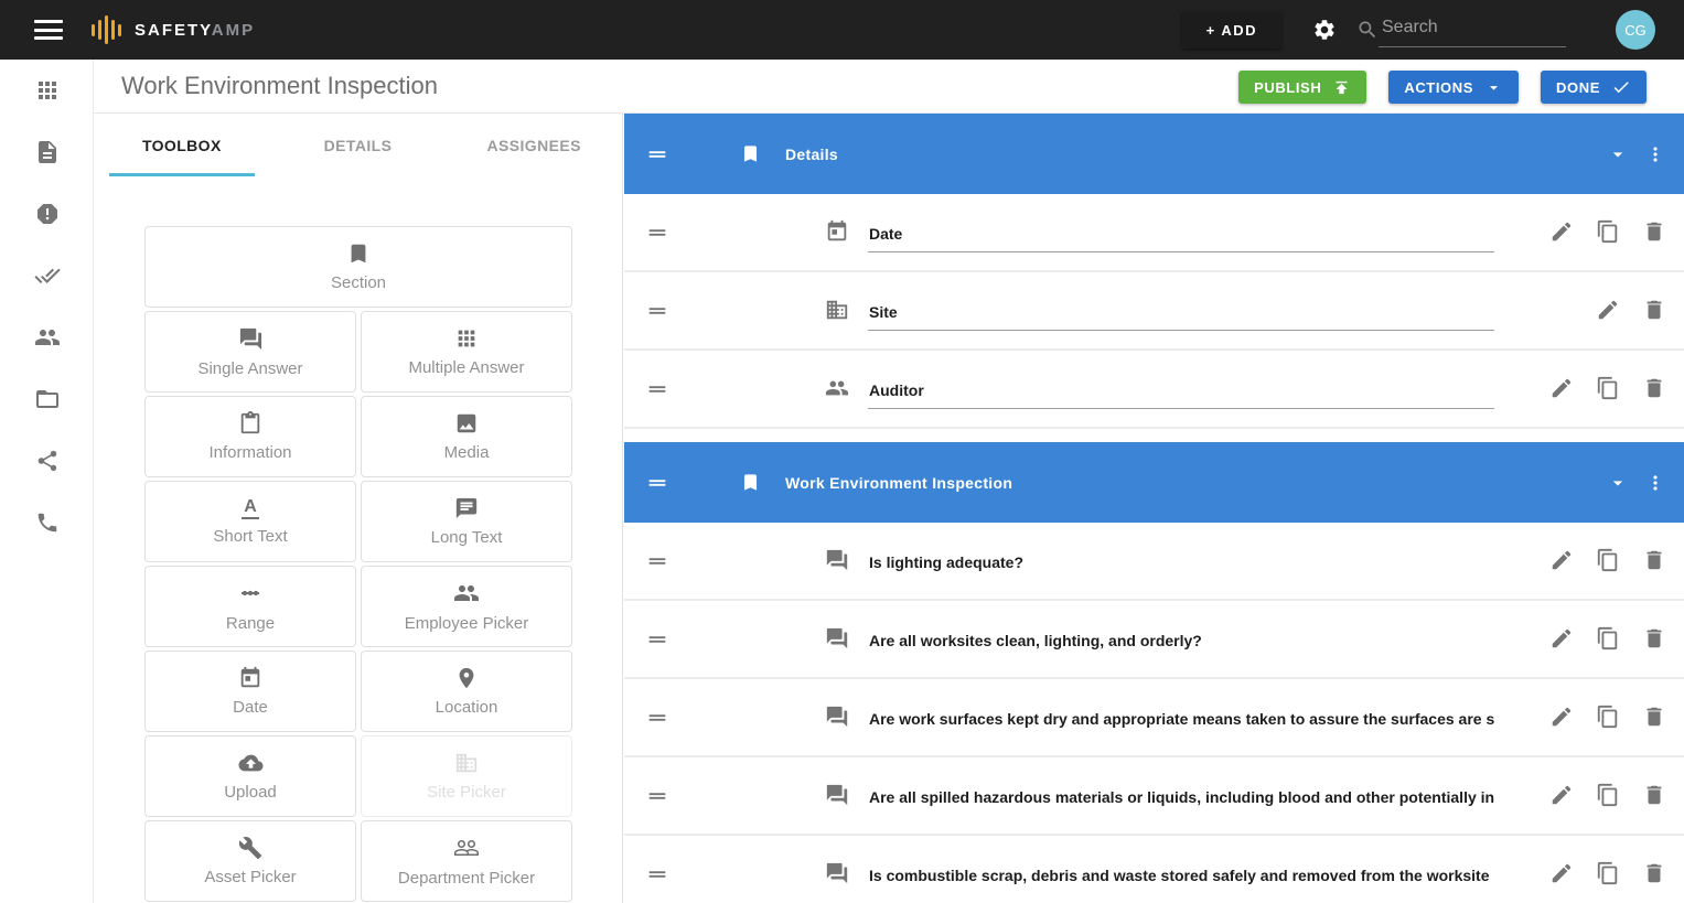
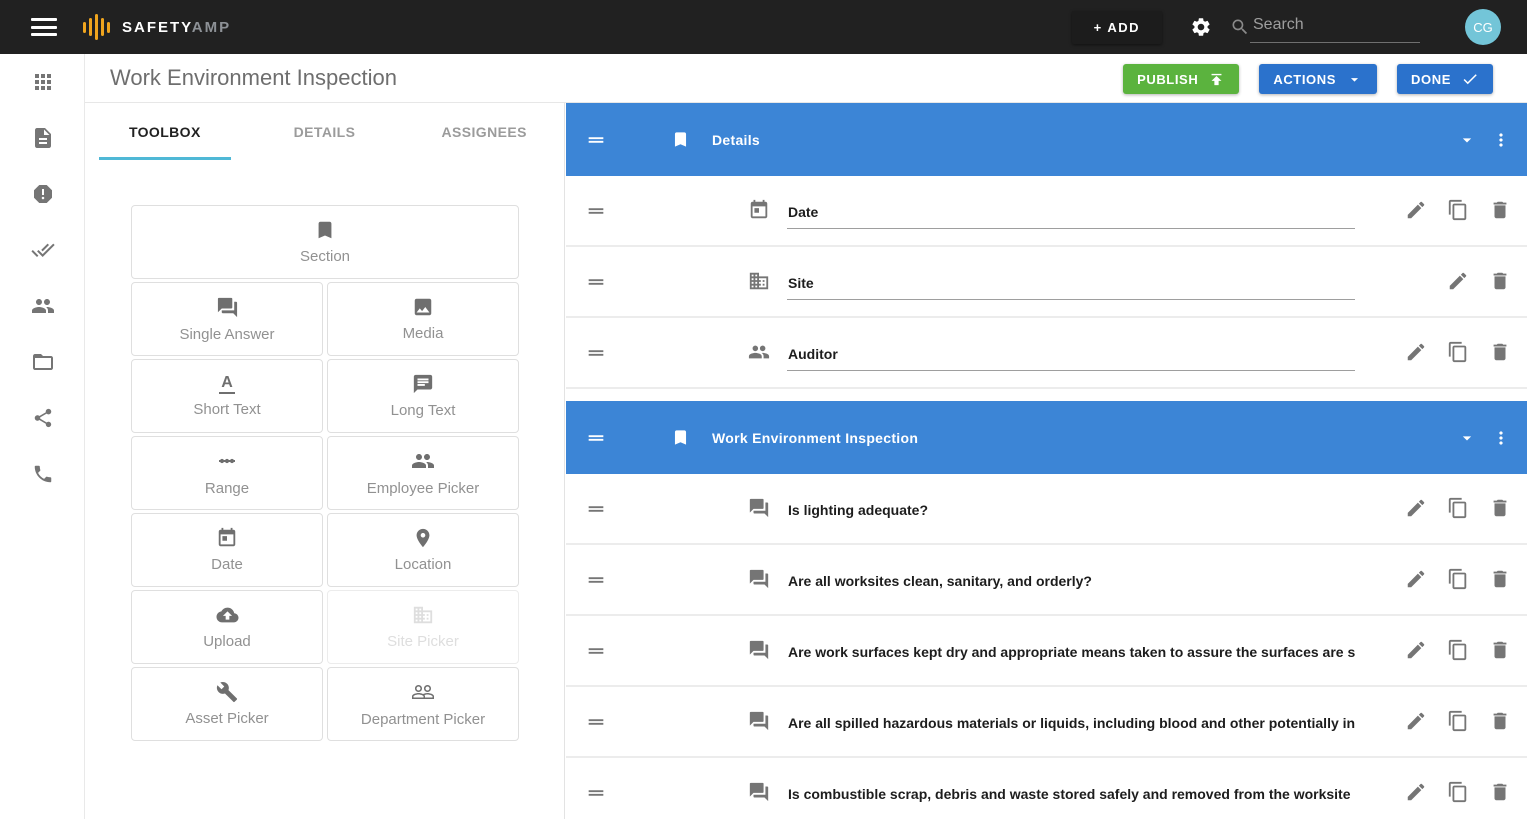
  SAFETYAMP
  + ADD
  Search
  CG
  Work Environment Inspection
  PUBLISH
  ACTIONS
  DONE
  TOOLBOX
  DETAILS
  ASSIGNEES
  Section
  Single Answer
- Multiple Answer
- Information
  Media
  A
  Short Text
  Long Text
  Range
  Employee Picker
  Date
  Location
  Upload
  Site Picker
  Asset Picker
  Department Picker
  Details
  Date
  Site
  Auditor
  Work Environment Inspection
  Is lighting adequate?
- Are all worksites clean, lighting, and orderly?
+ Are all worksites clean, sanitary, and orderly?
  Are work surfaces kept dry and appropriate means taken to assure the surfaces are s
  Are all spilled hazardous materials or liquids, including blood and other potentially in
  Is combustible scrap, debris and waste stored safely and removed from the worksite
